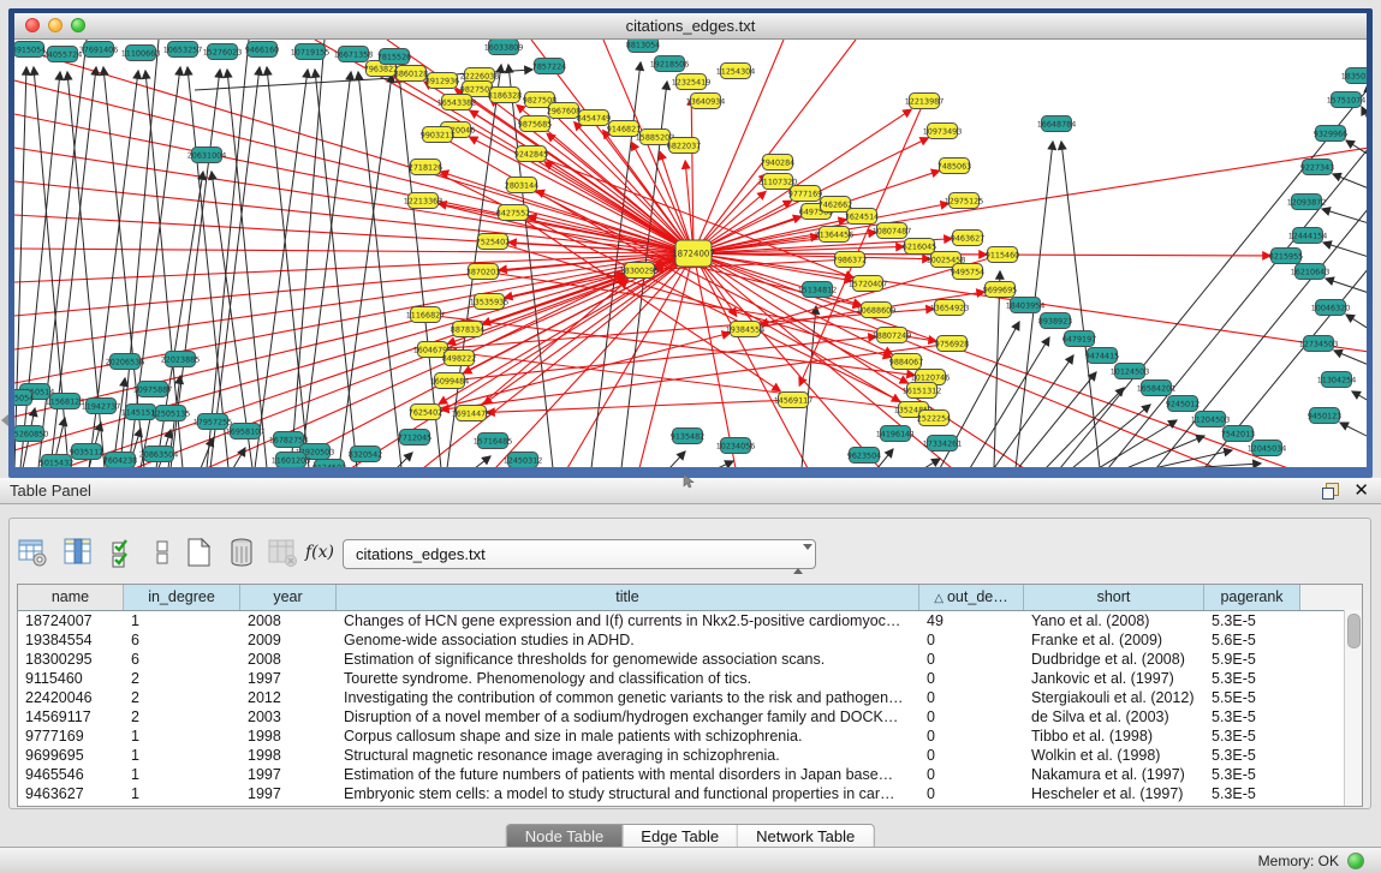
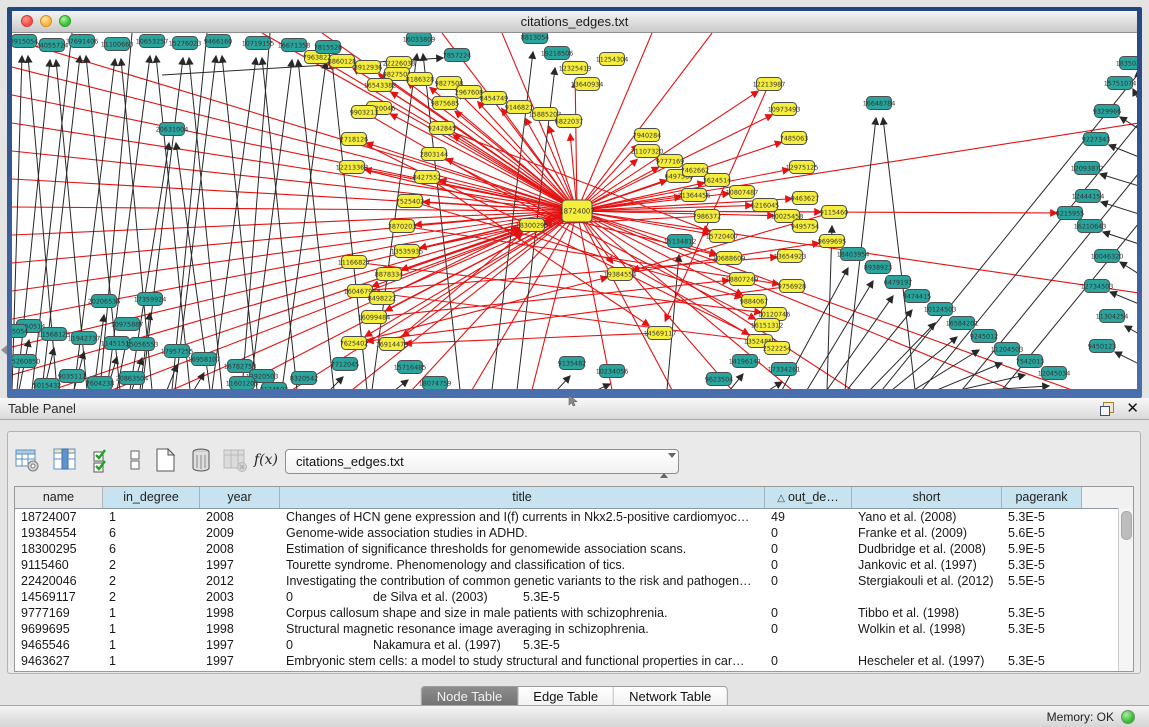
  citations_edges.txt
  18724007
  796382
  8860128
  8912936
  22226038
  982750
  16543382
  8186328
  9827508
  2967608
  9875685
  8454749
  9146821
  1588520
  6822037
  13640934
  12325419
  11254304
  9903213
  2718126
  12213363
  9242845
  2803144
  8427552
  7525402
  3870203
  13535935
  11166827
  8878334
  1604679
  8498222
  16099484
  7625402
  16914479
  7940284
  21107320
  9777169
  64975
  7462662
  3624514
  12213987
  10973493
  7485063
  12975125
  9463627
  9115460
  10807487
  21364456
  7986372
  6216045
  10025458
  9495754
  15720407
  19384554
  10688609
  18807249
  9884067
  10120746
  16151312
  135248
  2522254
  13654923
  9756928
  9699695
  14569117
  18300295
  8915054
  24055724
  37691406
  11100663
  10653257
  15276023
  9466160
  10719155
  16671358
  7815526
  16033809
  7857224
  8813054
  19218506
  16648784
  20631004
  20206536
- 22023885
+ 17359924
  10975887
  11568123
  11942737
  1145151
- 12505135
+ 15056553
  17957255
  16958107
  16782753
  920503
  5260850
  5015432
  9035112
  7604238
  20863504
  11601203
  8320542
  7712045
  15716485
- 12450312
+ 18074759
  9135482
  10234056
  15134812
  14196141
  17334261
  9623504
  18403954
  8938923
  6479197
  9474415
  10124503
  16584201
  9245012
  11204503
  7542013
  12045034
  15751074
  9329966
  9227343
  12093872
  12444154
  8215955
  16210643
  10046320
  12734503
  11304254
  9450123
  Table Panel
  ✕
  f(x)
  citations_edges.txt
  name
  in_degree
  year
  title
  △ out_de…
  short
  pagerank
  18724007
  1
  2008
  Changes of HCN gene expression and I(f) currents in Nkx2.5-positive cardiomyoc…
  49
  Yano et al. (2008)
  5.3E-5
  19384554
  6
  2009
  Genome-wide association studies in ADHD.
  0
  Franke et al. (2009)
  5.6E-5
  18300295
  6
  2008
  Estimation of significance thresholds for genomewide association scans.
  0
  Dudbridge et al. (2008)
  5.9E-5
  9115460
  2
  1997
  Tourette syndrome. Phenomenology and classification of tics.
  0
  Jankovic et al. (1997)
  5.3E-5
  22420046
  2
  2012
  Investigating the contribution of common genetic variants to the risk and pathogen…
  0
  Stergiakouli et al. (2012)
  5.5E-5
  14569117
  2
  2003
- Disruption of a novel member of a sodium/hydrogen exchanger family and DOCK…
  0
  de Silva et al. (2003)
  5.3E-5
  9777169
  1
  1998
  Corpus callosum shape and size in male patients with schizophrenia.
  0
  Tibbo et al. (1998)
  5.3E-5
  9699695
  1
  1998
  Structural magnetic resonance image averaging in schizophrenia.
  0
  Wolkin et al. (1998)
  5.3E-5
  9465546
  1
  1997
- Estimation of the future numbers of patients with mental disorders in Japan base…
  0
  Nakamura et al. (1997)
  5.3E-5
  9463627
  1
  1997
  Embryonic stem cells: a model to study structural and functional properties in car…
  0
  Hescheler et al. (1997)
  5.3E-5
  Node Table
  Edge Table
  Network Table
  Memory: OK
